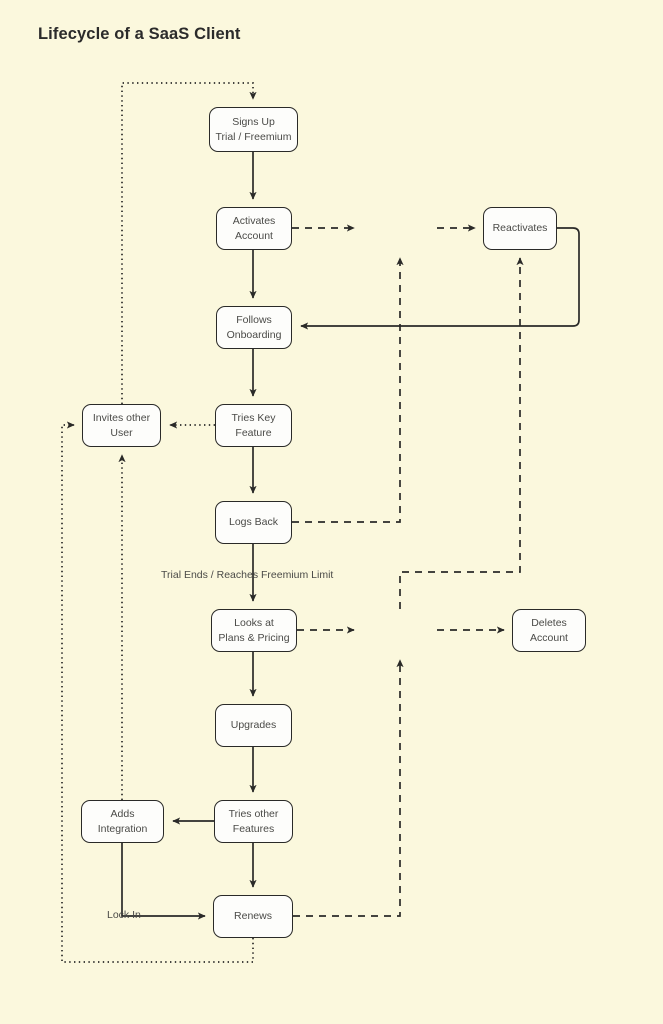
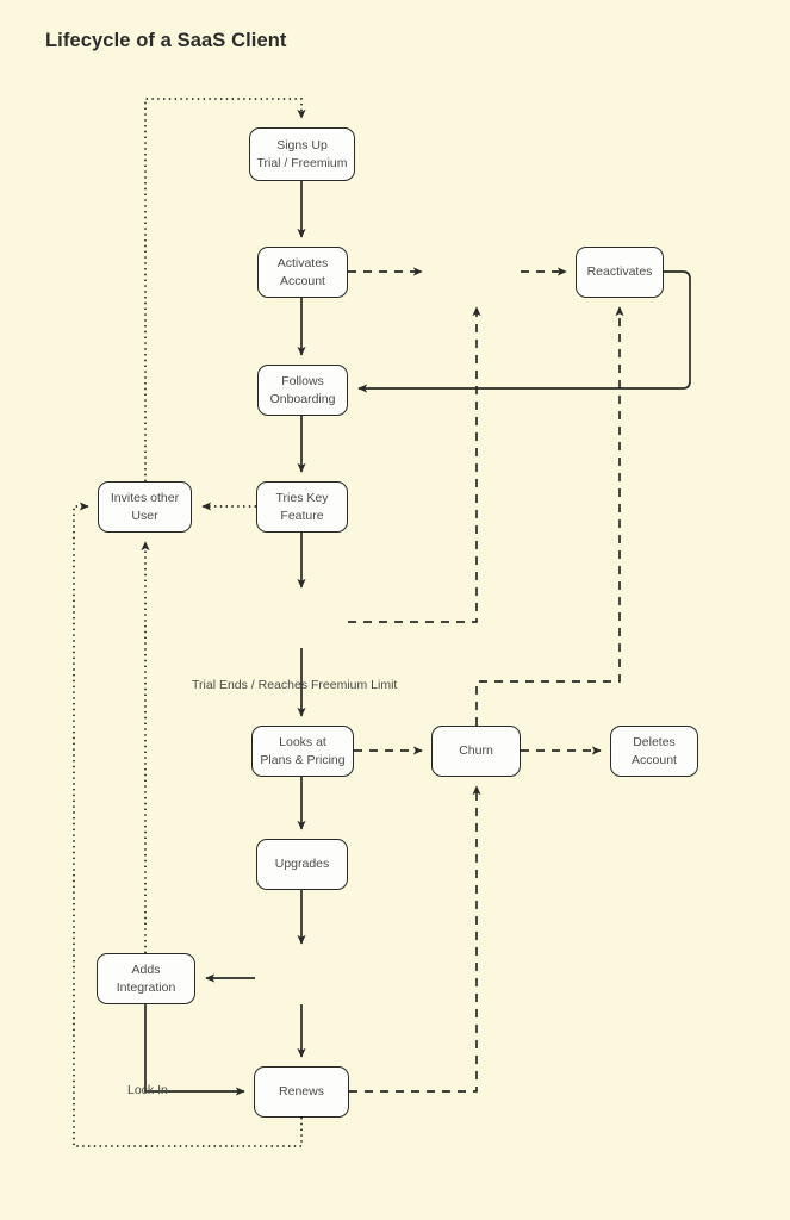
  Lifecycle of a SaaS Client
  Signs Up
  Trial / Freemium
  Activates
  Account
  Reactivates
  Follows
  Onboarding
  Invites other
  User
  Tries Key
  Feature
- Logs Back
  Looks at
  Plans & Pricing
+ Churn
  Deletes
  Account
  Upgrades
  Adds
  Integration
- Tries other
- Features
  Renews
  Trial Ends / Reaches Freemium Limit
  Lock In
